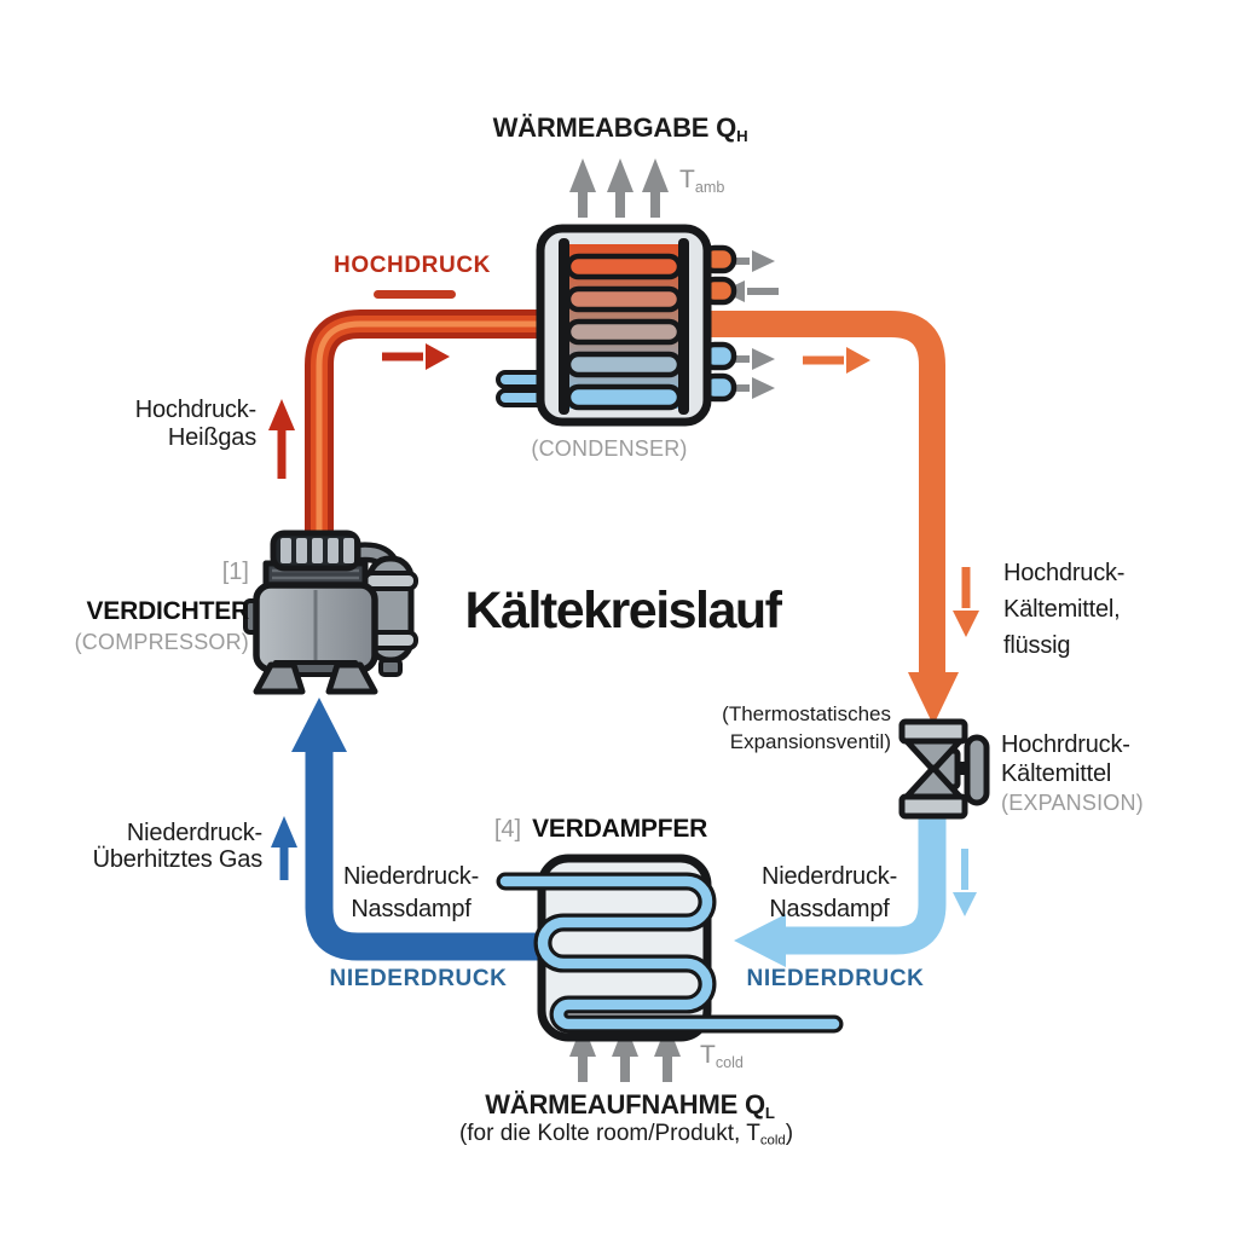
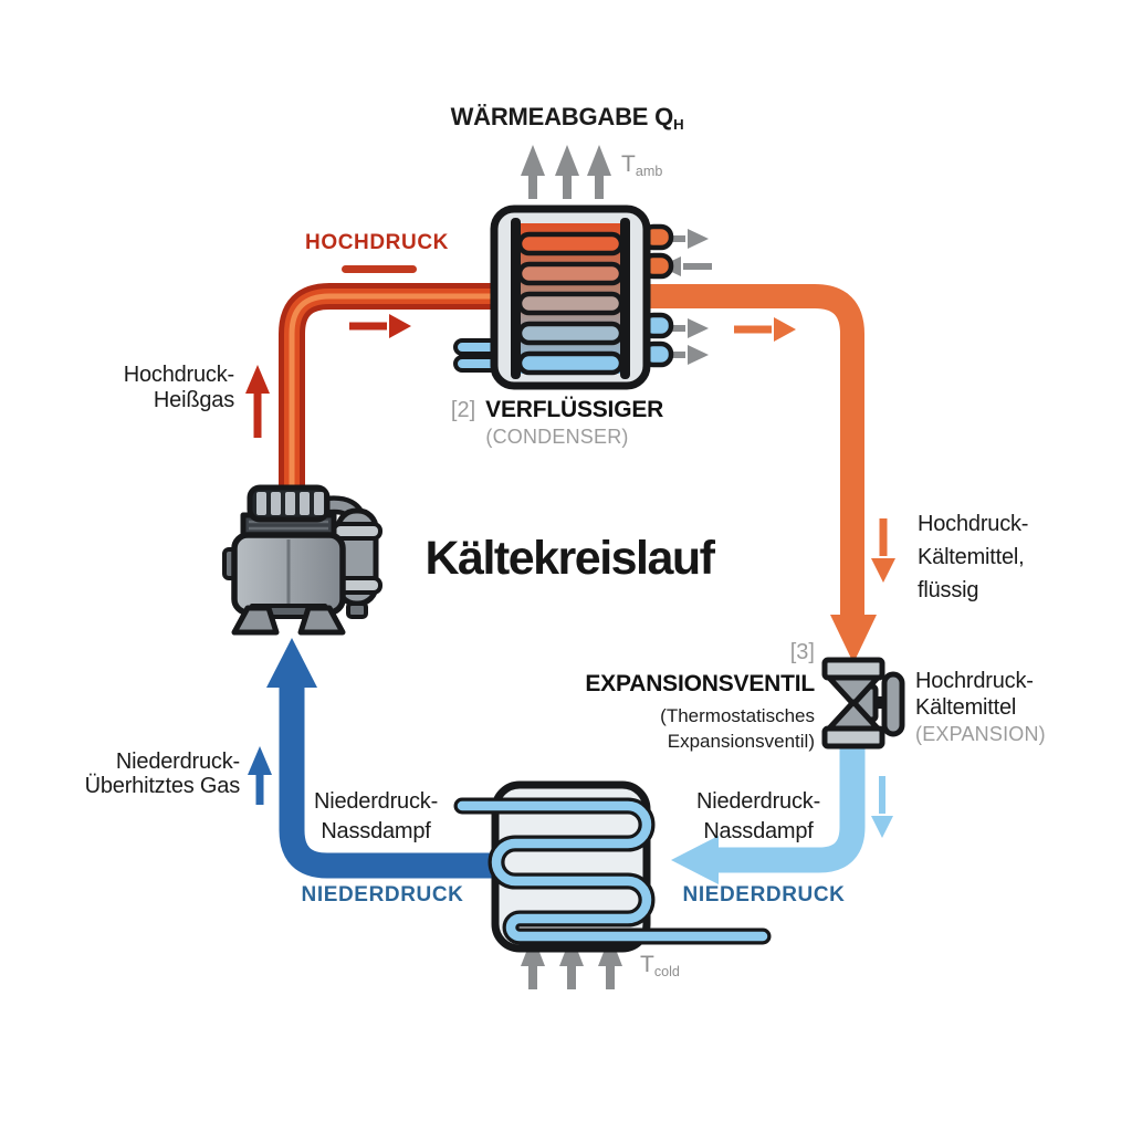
  WÄRMEABGABE QH
  Tamb
  HOCHDRUCK
+ [2]
+ VERFLÜSSIGER
  (CONDENSER)
  Hochdruck-
  Heißgas
- [1]
- VERDICHTER
- (COMPRESSOR)
  Kältekreislauf
  Hochdruck-
  Kältemittel,
  flüssig
+ [3]
+ EXPANSIONSVENTIL
  (Thermostatisches
  Expansionsventil)
  Hochrdruck-
  Kältemittel
  (EXPANSION)
- [4]
- VERDAMPFER
  Niederdruck-
  Nassdampf
  Niederdruck-
  Nassdampf
  Niederdruck-
  Überhitztes Gas
  NIEDERDRUCK
  NIEDERDRUCK
  Tcold
- WÄRMEAUFNAHME QL
- (for die Kolte room/Produkt, Tcold)
